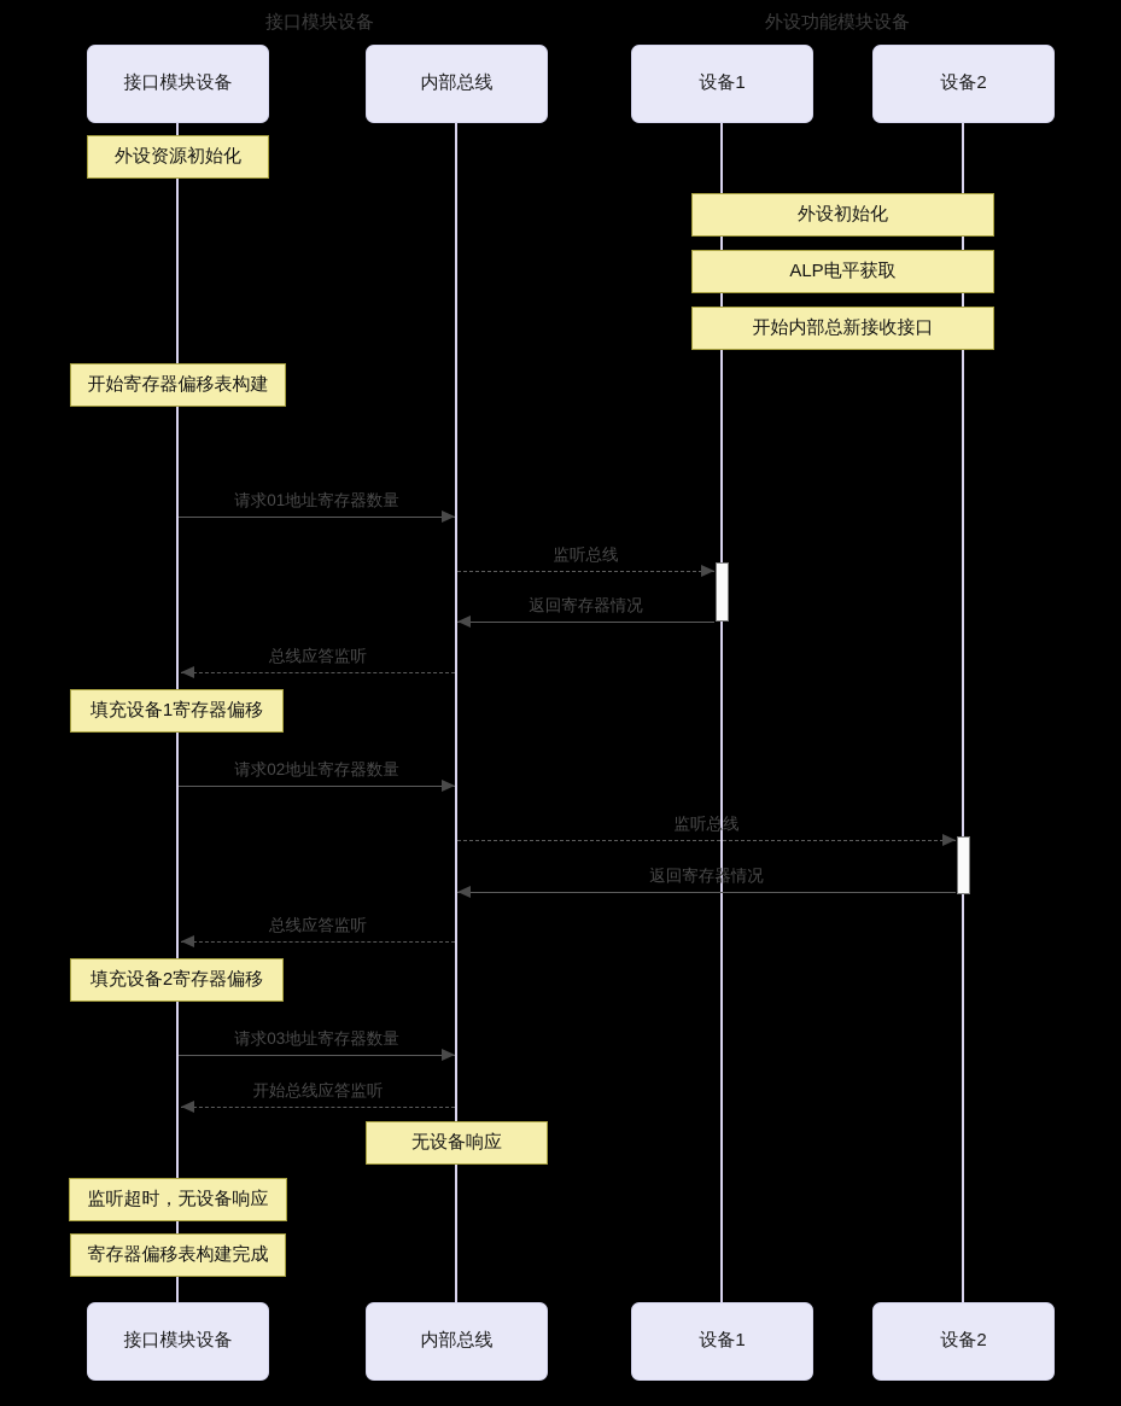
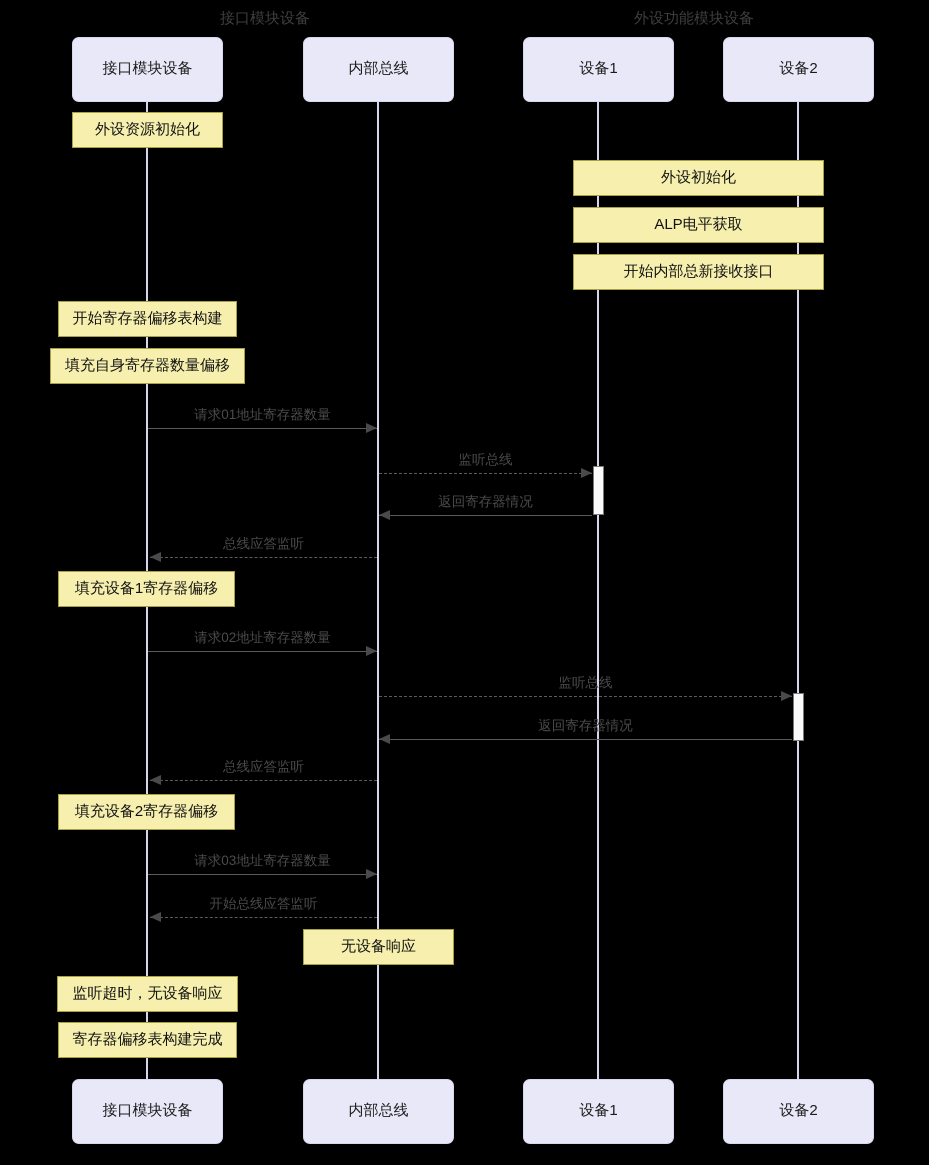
  接口模块设备
  外设功能模块设备
  接口模块设备
  内部总线
  设备1
  设备2
  接口模块设备
  内部总线
  设备1
  设备2
  请求01地址寄存器数量
  监听总线
  返回寄存器情况
  总线应答监听
  请求02地址寄存器数量
  监听总线
  返回寄存器情况
  总线应答监听
  请求03地址寄存器数量
  开始总线应答监听
  外设资源初始化
  外设初始化
  ALP电平获取
  开始内部总新接收接口
  开始寄存器偏移表构建
+ 填充自身寄存器数量偏移
  填充设备1寄存器偏移
  填充设备2寄存器偏移
  无设备响应
  监听超时，无设备响应
  寄存器偏移表构建完成
